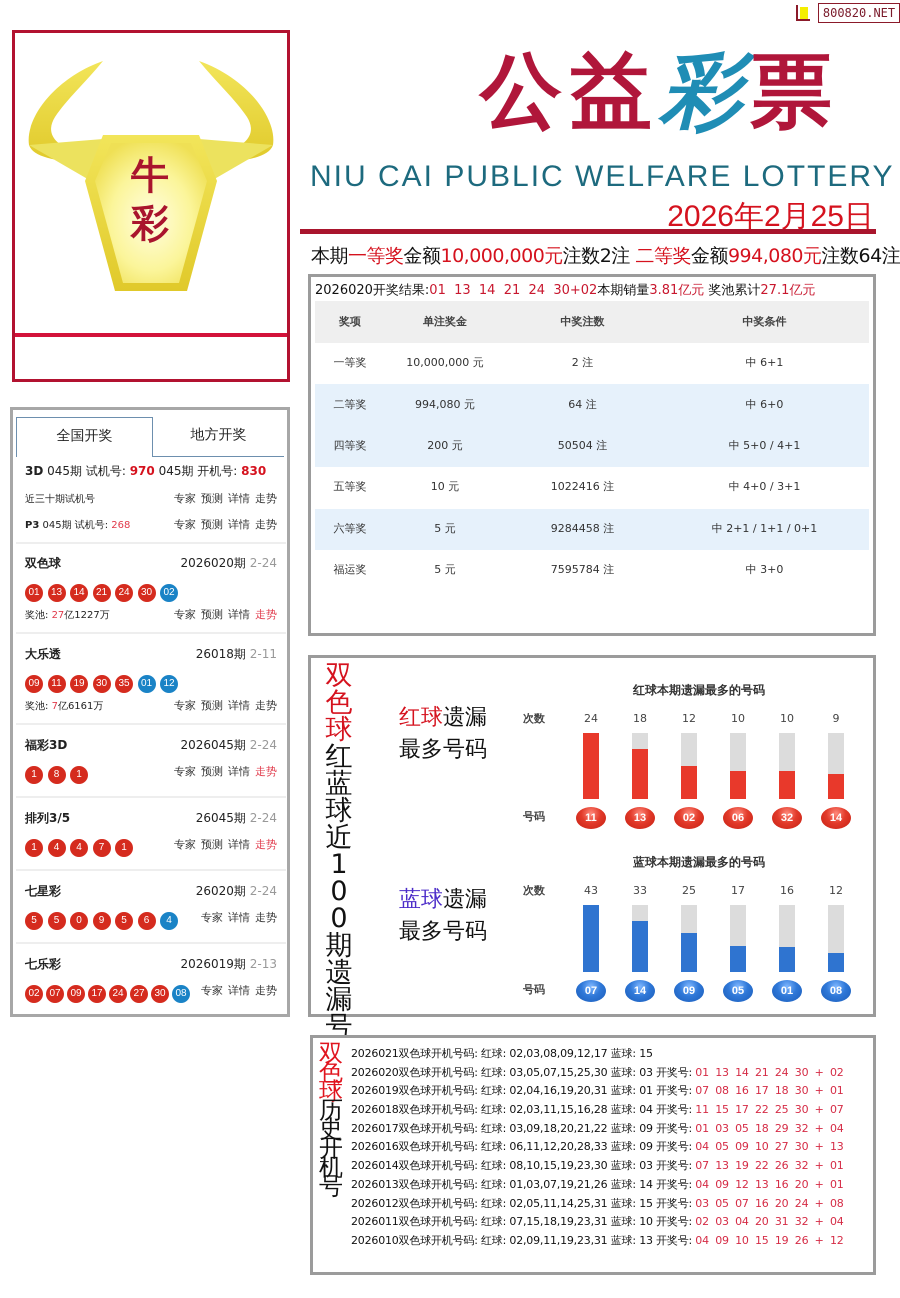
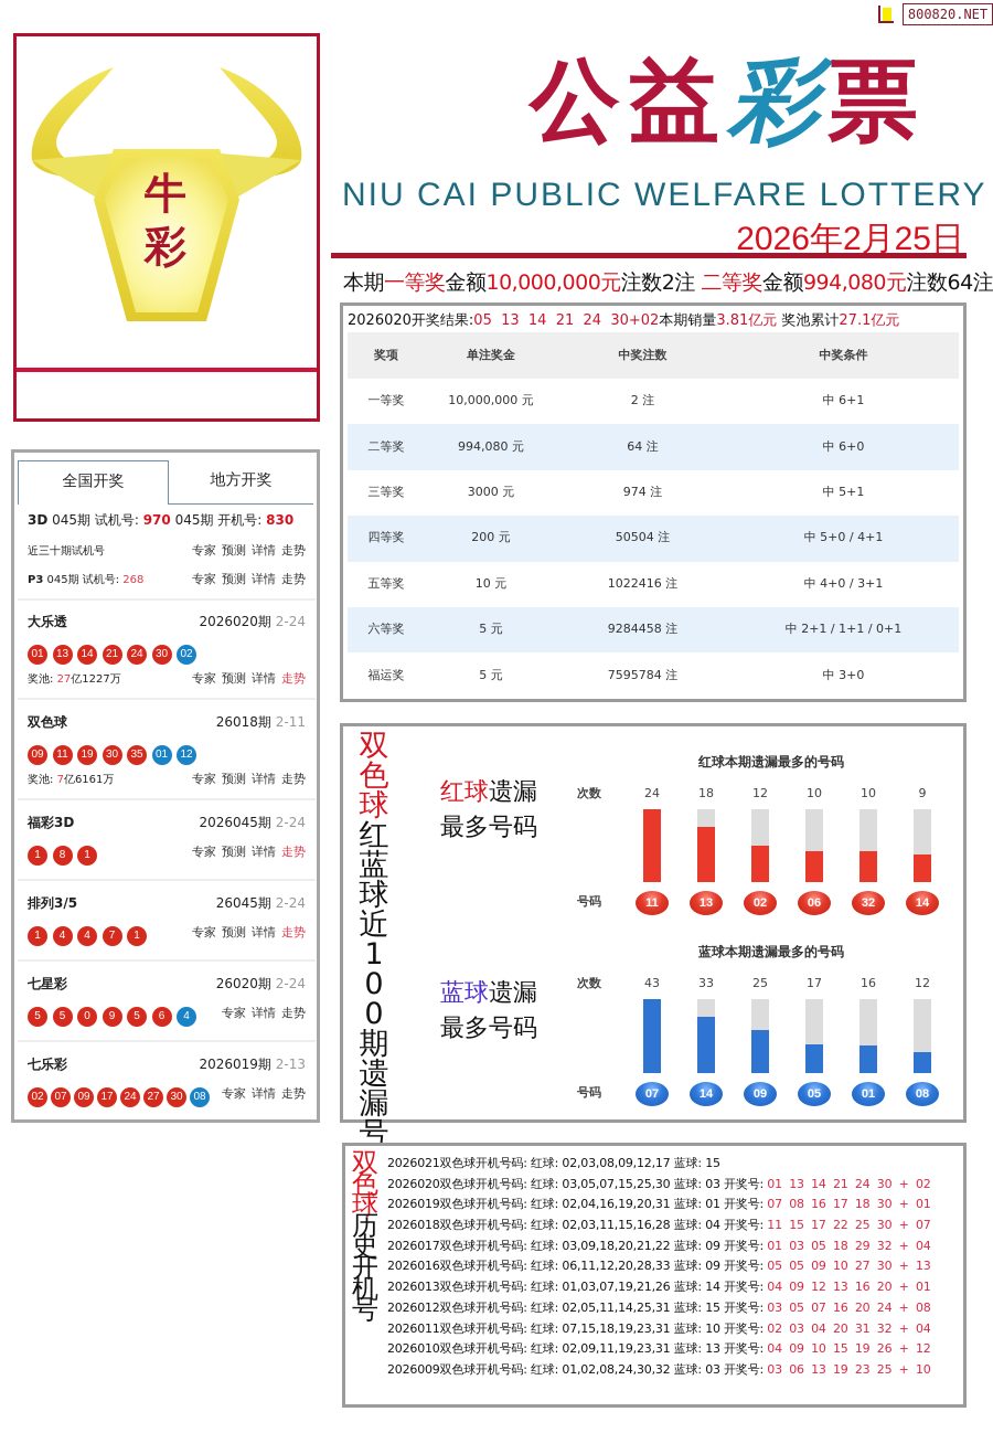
  800820.NET
  牛
  彩
  公益彩票
  NIU CAI PUBLIC WELFARE LOTTERY
  2026年2月25日
  本期一等奖金额10,000,000元注数2注 二等奖金额994,080元注数64注
- 2026020开奖结果:01 13 14 21 24 30+02本期销量3.81亿元 奖池累计27.1亿元
+ 2026020开奖结果:05 13 14 21 24 30+02本期销量3.81亿元 奖池累计27.1亿元
  奖项	单注奖金	中奖注数	中奖条件
  一等奖	10,000,000 元	2 注	中 6+1
  二等奖	994,080 元	64 注	中 6+0
+ 三等奖	3000 元	974 注	中 5+1
  四等奖	200 元	50504 注	中 5+0 / 4+1
  五等奖	10 元	1022416 注	中 4+0 / 3+1
  六等奖	5 元	9284458 注	中 2+1 / 1+1 / 0+1
  福运奖	5 元	7595784 注	中 3+0
  全国开奖
  地方开奖
  3D 045期 试机号: 970 045期 开机号: 830
  近三十期试机号
  专家 预测 详情 走势
  P3 045期 试机号: 268
  专家 预测 详情 走势
- 双色球
+ 大乐透
  2026020期 2-24
  01 13 14 21 24 30 02
  奖池: 27亿1227万
  专家 预测 详情 走势
- 大乐透
+ 双色球
  26018期 2-11
  09 11 19 30 35 01 12
  奖池: 7亿6161万
  专家 预测 详情 走势
  福彩3D
  2026045期 2-24
  1 8 1
  专家 预测 详情 走势
  排列3/5
  26045期 2-24
  1 4 4 7 1
  专家 预测 详情 走势
  七星彩
  26020期 2-24
  5 5 0 9 5 6 4
  专家 详情 走势
  七乐彩
  2026019期 2-13
  02 07 09 17 24 27 30 08
  专家 详情 走势
  双
  色
  球
  红
  蓝
  球
  近
  1
  0
  0
  期
  遗
  漏
  号
  红球遗漏
  最多号码
  蓝球遗漏
  最多号码
  红球本期遗漏最多的号码
  次数
  号码
  24
  11
  18
  13
  12
  02
  10
  06
  10
  32
  9
  14
  蓝球本期遗漏最多的号码
  次数
  号码
  43
  07
  33
  14
  25
  09
  17
  05
  16
  01
  12
  08
  双
  色
  球
  历
  史
  开
  机
  号
  2026021双色球开机号码: 红球: 02,03,08,09,12,17 蓝球: 15
  2026020双色球开机号码: 红球: 03,05,07,15,25,30 蓝球: 03 开奖号: 01 13 14 21 24 30 + 02
  2026019双色球开机号码: 红球: 02,04,16,19,20,31 蓝球: 01 开奖号: 07 08 16 17 18 30 + 01
  2026018双色球开机号码: 红球: 02,03,11,15,16,28 蓝球: 04 开奖号: 11 15 17 22 25 30 + 07
  2026017双色球开机号码: 红球: 03,09,18,20,21,22 蓝球: 09 开奖号: 01 03 05 18 29 32 + 04
- 2026016双色球开机号码: 红球: 06,11,12,20,28,33 蓝球: 09 开奖号: 04 05 09 10 27 30 + 13
+ 2026016双色球开机号码: 红球: 06,11,12,20,28,33 蓝球: 09 开奖号: 05 05 09 10 27 30 + 13
- 2026014双色球开机号码: 红球: 08,10,15,19,23,30 蓝球: 03 开奖号: 07 13 19 22 26 32 + 01
  2026013双色球开机号码: 红球: 01,03,07,19,21,26 蓝球: 14 开奖号: 04 09 12 13 16 20 + 01
  2026012双色球开机号码: 红球: 02,05,11,14,25,31 蓝球: 15 开奖号: 03 05 07 16 20 24 + 08
  2026011双色球开机号码: 红球: 07,15,18,19,23,31 蓝球: 10 开奖号: 02 03 04 20 31 32 + 04
  2026010双色球开机号码: 红球: 02,09,11,19,23,31 蓝球: 13 开奖号: 04 09 10 15 19 26 + 12
+ 2026009双色球开机号码: 红球: 01,02,08,24,30,32 蓝球: 03 开奖号: 03 06 13 19 23 25 + 10
